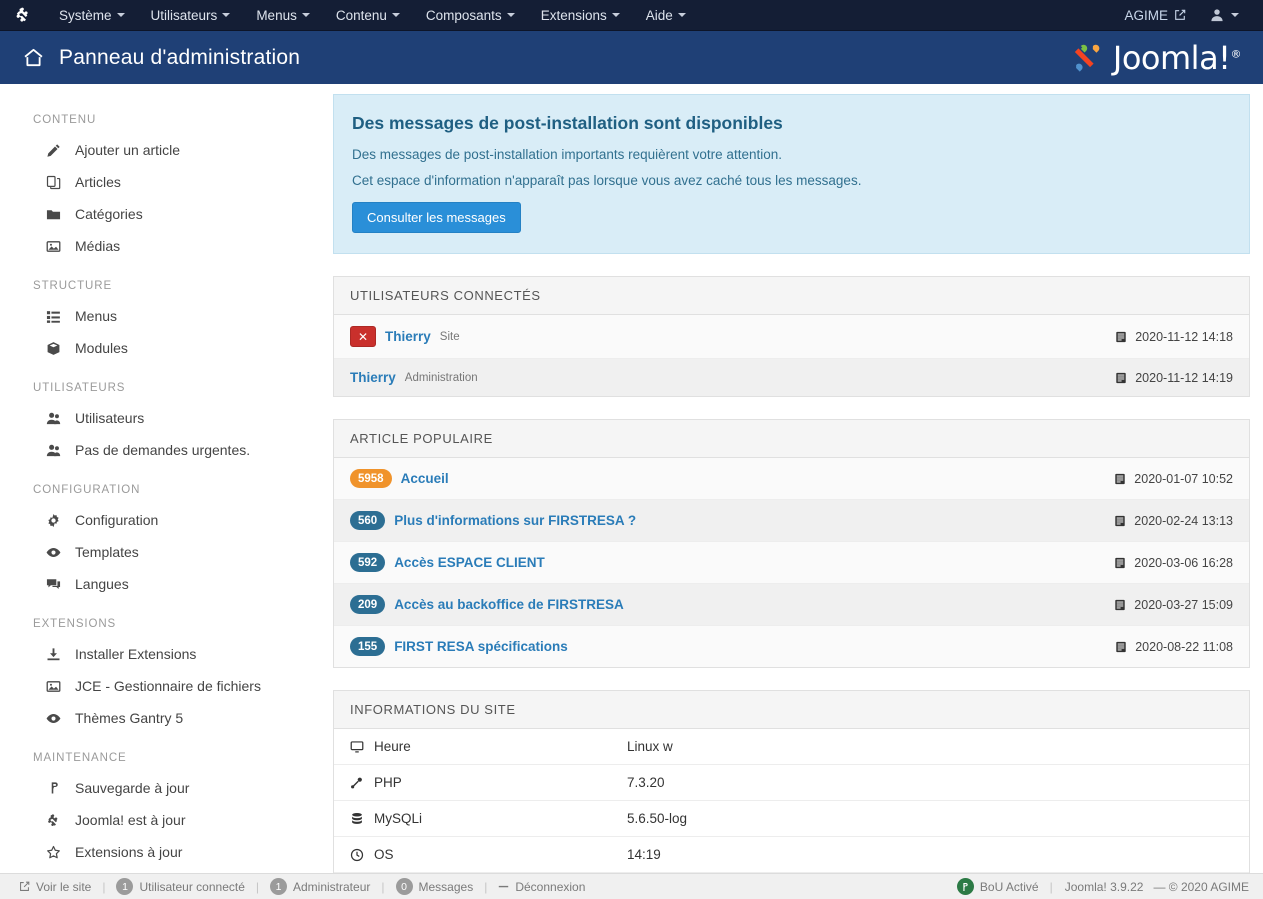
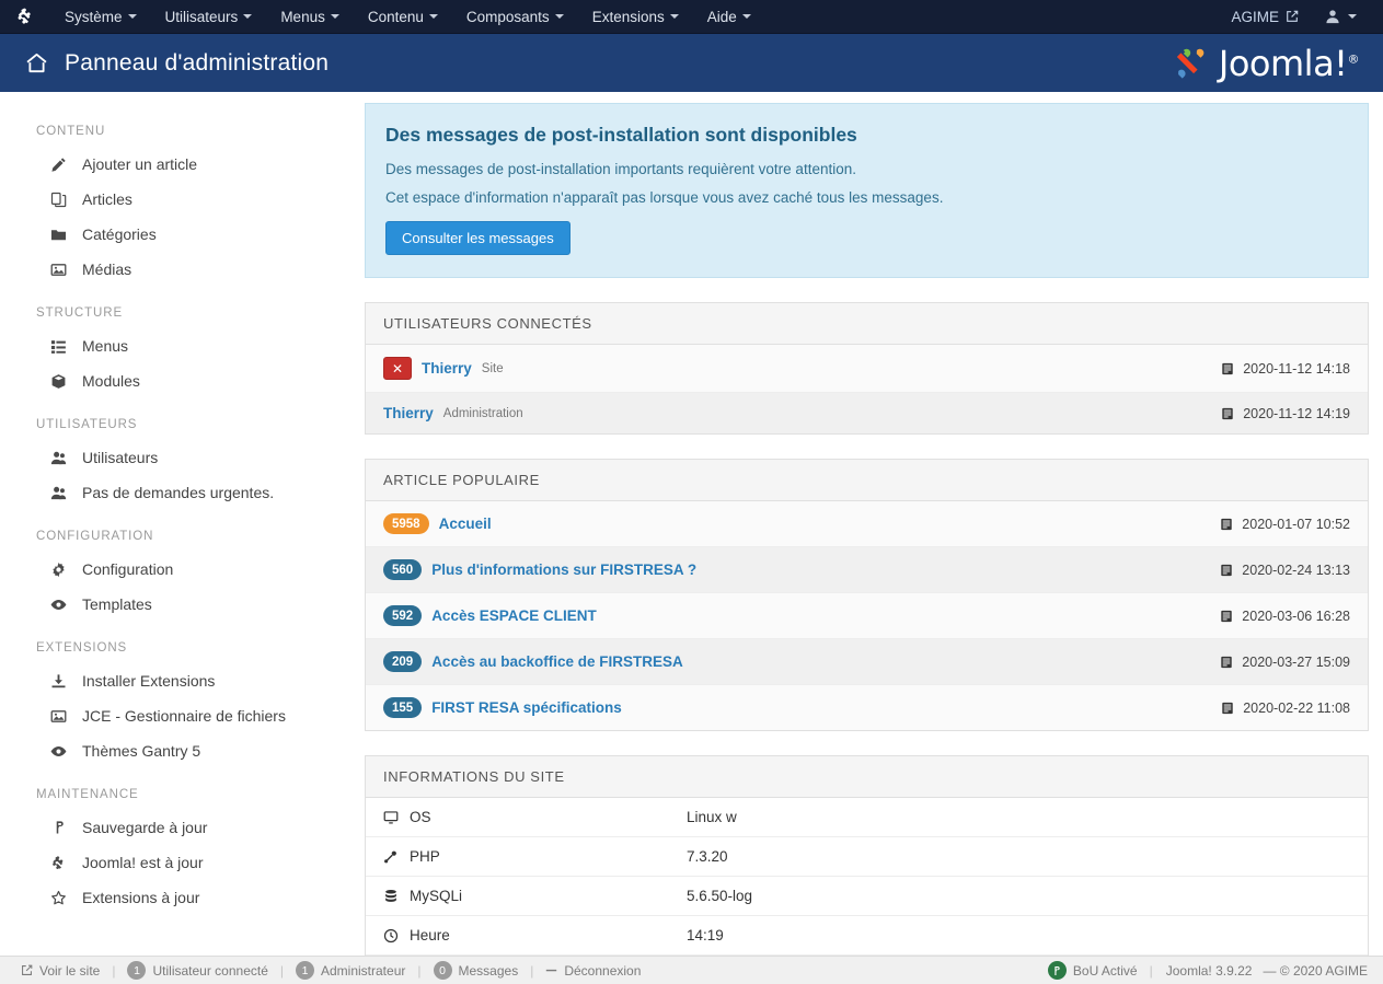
  Système
  Utilisateurs
  Menus
  Contenu
  Composants
  Extensions
  Aide
  AGIME
  Panneau d'administration
  Joomla!®
  CONTENU
  Ajouter un article
  Articles
  Catégories
  Médias
  STRUCTURE
  Menus
  Modules
  UTILISATEURS
  Utilisateurs
  Pas de demandes urgentes.
  CONFIGURATION
  Configuration
  Templates
- Langues
  EXTENSIONS
  Installer Extensions
  JCE - Gestionnaire de fichiers
  Thèmes Gantry 5
  MAINTENANCE
  Sauvegarde à jour
  Joomla! est à jour
  Extensions à jour
  Des messages de post-installation sont disponibles
  Des messages de post-installation importants requièrent votre attention.
  Cet espace d'information n'apparaît pas lorsque vous avez caché tous les messages.
  Consulter les messages
  UTILISATEURS CONNECTÉS
  ✕
  Thierry
  Site
  2020-11-12 14:18
  Thierry
  Administration
  2020-11-12 14:19
  ARTICLE POPULAIRE
  5958
  Accueil
  2020-01-07 10:52
  560
  Plus d'informations sur FIRSTRESA ?
  2020-02-24 13:13
  592
  Accès ESPACE CLIENT
  2020-03-06 16:28
  209
  Accès au backoffice de FIRSTRESA
  2020-03-27 15:09
  155
  FIRST RESA spécifications
- 2020-08-22 11:08
+ 2020-02-22 11:08
  INFORMATIONS DU SITE
- Heure
+ OS
  Linux w
  PHP
  7.3.20
  MySQLi
  5.6.50-log
- OS
+ Heure
  14:19
  Voir le site
  |
  1
  Utilisateur connecté
  |
  1
  Administrateur
  |
  0
  Messages
  |
  Déconnexion
  BoU Activé
  |
  Joomla! 3.9.22
  — © 2020 AGIME
